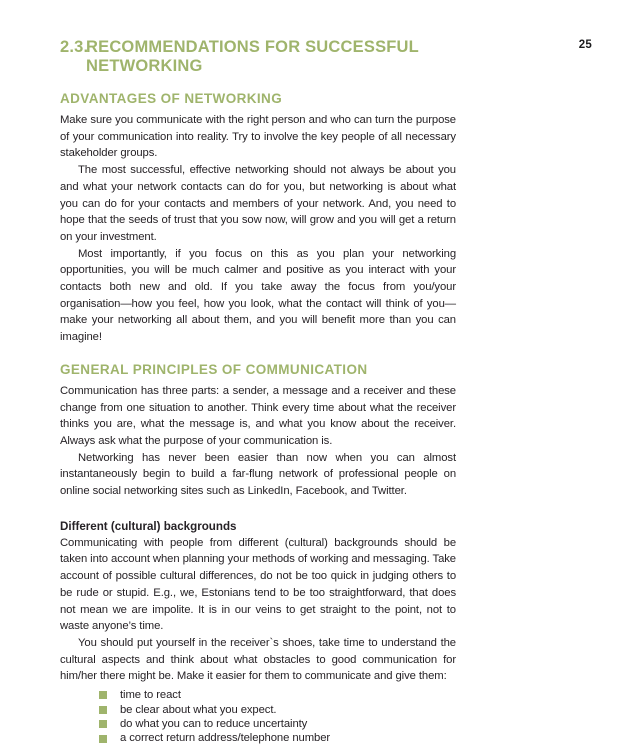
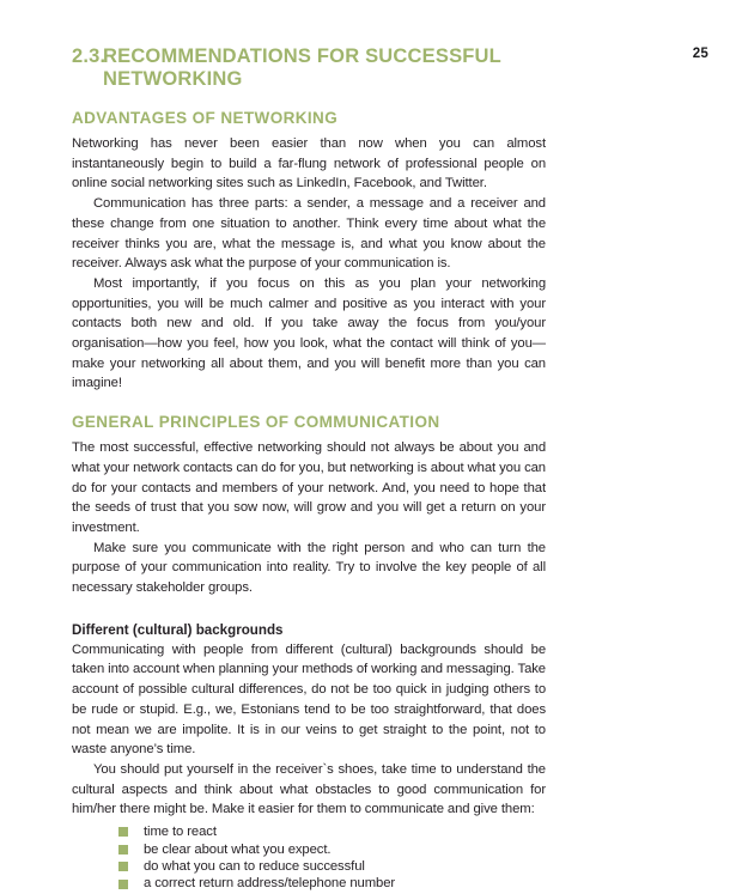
  25
  2.3.
  RECOMMENDATIONS FOR SUCCESSFUL NETWORKING
  ADVANTAGES OF NETWORKING
- Make sure you communicate with the right person and who can turn the purpose of your communication into reality. Try to involve the key people of all necessary stakeholder groups.
+ Networking has never been easier than now when you can almost instantaneously begin to build a far-flung network of professional people on online social networking sites such as LinkedIn, Facebook, and Twitter.
- The most successful, effective networking should not always be about you and what your network contacts can do for you, but networking is about what you can do for your contacts and members of your network. And, you need to hope that the seeds of trust that you sow now, will grow and you will get a return on your investment.
+ Communication has three parts: a sender, a message and a receiver and these change from one situation to another. Think every time about what the receiver thinks you are, what the message is, and what you know about the receiver. Always ask what the purpose of your communication is.
  Most importantly, if you focus on this as you plan your networking opportunities, you will be much calmer and positive as you interact with your contacts both new and old. If you take away the focus from you/your organisation—how you feel, how you look, what the contact will think of you—make your networking all about them, and you will benefit more than you can imagine!
  GENERAL PRINCIPLES OF COMMUNICATION
- Communication has three parts: a sender, a message and a receiver and these change from one situation to another. Think every time about what the receiver thinks you are, what the message is, and what you know about the receiver. Always ask what the purpose of your communication is.
+ The most successful, effective networking should not always be about you and what your network contacts can do for you, but networking is about what you can do for your contacts and members of your network. And, you need to hope that the seeds of trust that you sow now, will grow and you will get a return on your investment.
- Networking has never been easier than now when you can almost instantaneously begin to build a far-flung network of professional people on online social networking sites such as LinkedIn, Facebook, and Twitter.
+ Make sure you communicate with the right person and who can turn the purpose of your communication into reality. Try to involve the key people of all necessary stakeholder groups.
  Different (cultural) backgrounds
  Communicating with people from different (cultural) backgrounds should be taken into account when planning your methods of working and messaging. Take account of possible cultural differences, do not be too quick in judging others to be rude or stupid. E.g., we, Estonians tend to be too straightforward, that does not mean we are impolite. It is in our veins to get straight to the point, not to waste anyone’s time.
  You should put yourself in the receiver`s shoes, take time to understand the cultural aspects and think about what obstacles to good communication for him/her there might be. Make it easier for them to communicate and give them:
  time to react
  be clear about what you expect.
- do what you can to reduce uncertainty
+ do what you can to reduce successful
  a correct return address/telephone number
